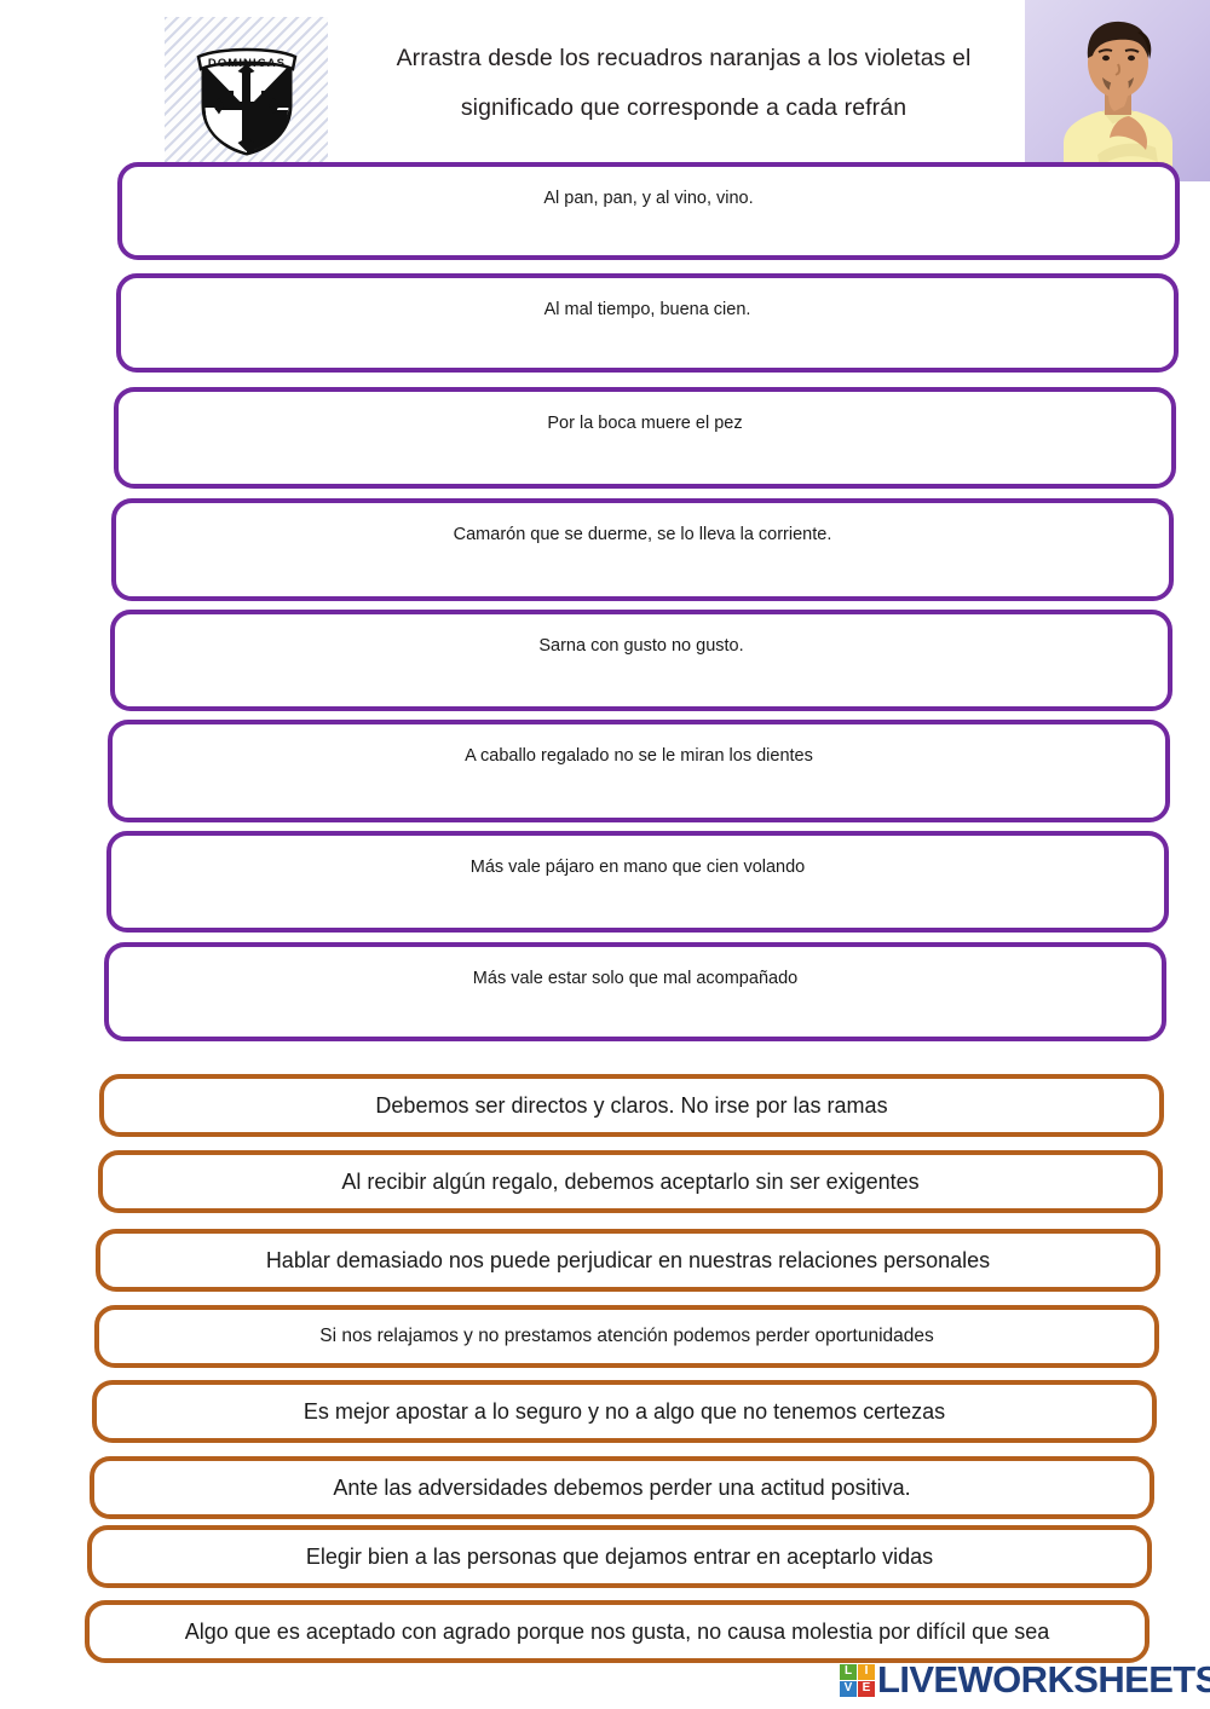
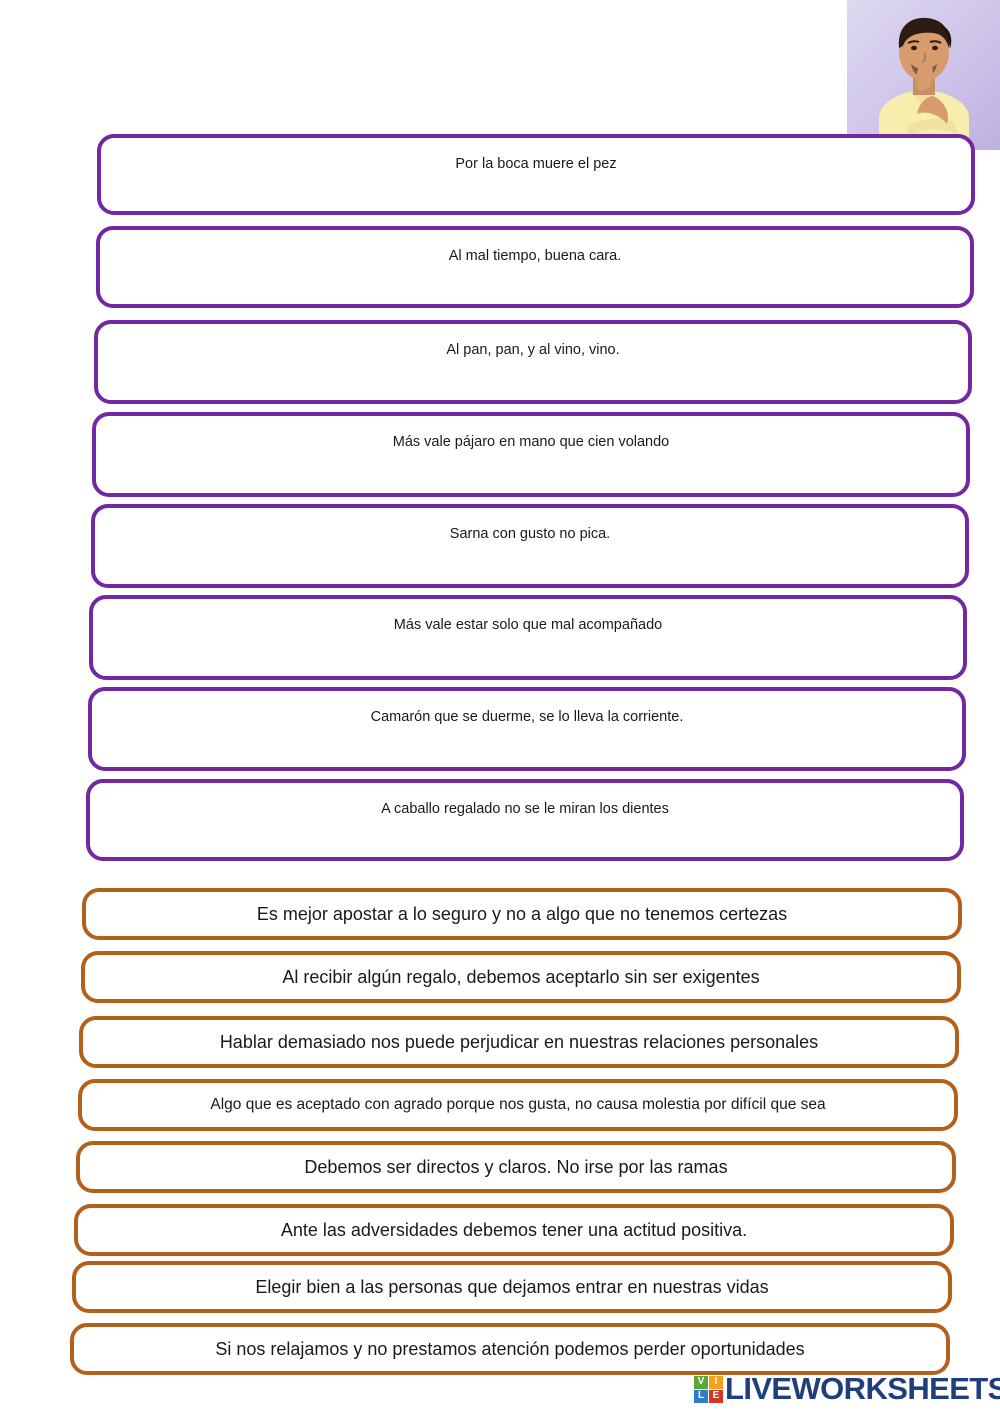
- DOMINICAS
- Arrastra desde los recuadros naranjas a los violetas el
- significado que corresponde a cada refrán
- Al pan, pan, y al vino, vino.
+ Por la boca muere el pez
- Al mal tiempo, buena cien.
+ Al mal tiempo, buena cara.
- Por la boca muere el pez
+ Al pan, pan, y al vino, vino.
- Camarón que se duerme, se lo lleva la corriente.
+ Más vale pájaro en mano que cien volando
- Sarna con gusto no gusto.
+ Sarna con gusto no pica.
- A caballo regalado no se le miran los dientes
+ Más vale estar solo que mal acompañado
- Más vale pájaro en mano que cien volando
+ Camarón que se duerme, se lo lleva la corriente.
- Más vale estar solo que mal acompañado
+ A caballo regalado no se le miran los dientes
- Debemos ser directos y claros. No irse por las ramas
+ Es mejor apostar a lo seguro y no a algo que no tenemos certezas
  Al recibir algún regalo, debemos aceptarlo sin ser exigentes
  Hablar demasiado nos puede perjudicar en nuestras relaciones personales
- Si nos relajamos y no prestamos atención podemos perder oportunidades
+ Algo que es aceptado con agrado porque nos gusta, no causa molestia por difícil que sea
- Es mejor apostar a lo seguro y no a algo que no tenemos certezas
+ Debemos ser directos y claros. No irse por las ramas
- Ante las adversidades debemos perder una actitud positiva.
+ Ante las adversidades debemos tener una actitud positiva.
- Elegir bien a las personas que dejamos entrar en aceptarlo vidas
+ Elegir bien a las personas que dejamos entrar en nuestras vidas
- Algo que es aceptado con agrado porque nos gusta, no causa molestia por difícil que sea
+ Si nos relajamos y no prestamos atención podemos perder oportunidades
- L
+ V
  I
- V
+ L
  E
  LIVEWORKSHEETS
